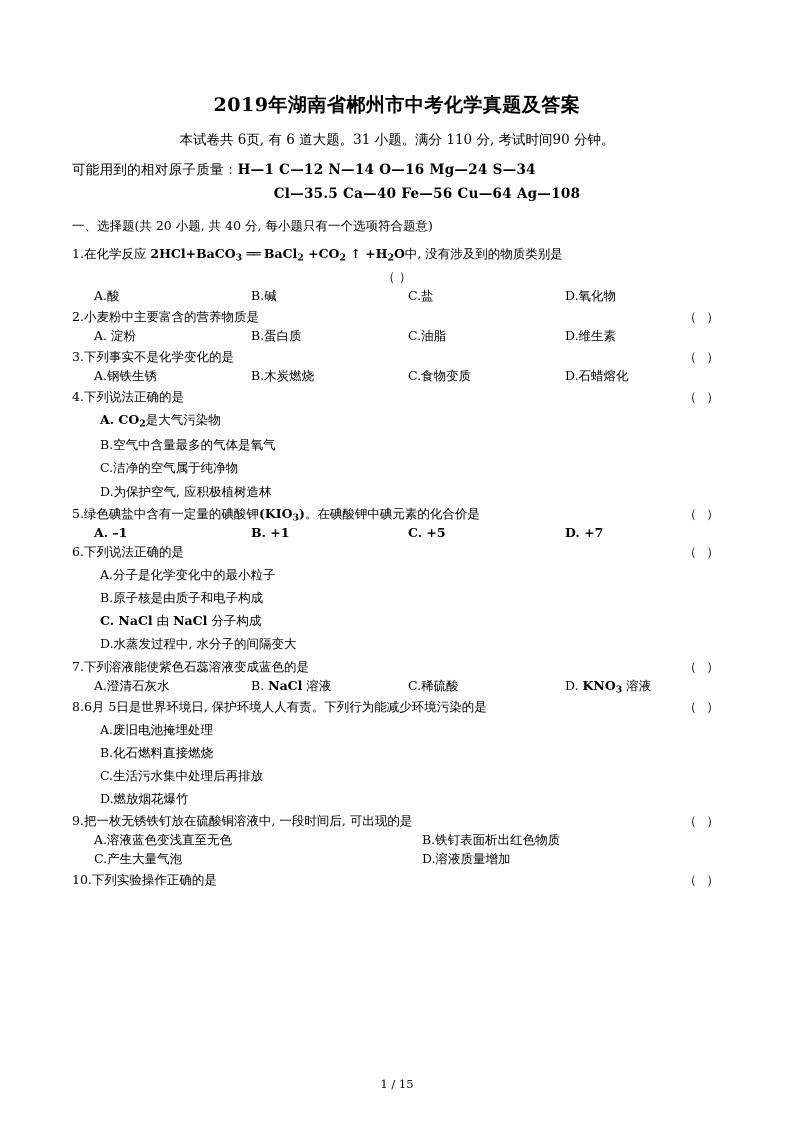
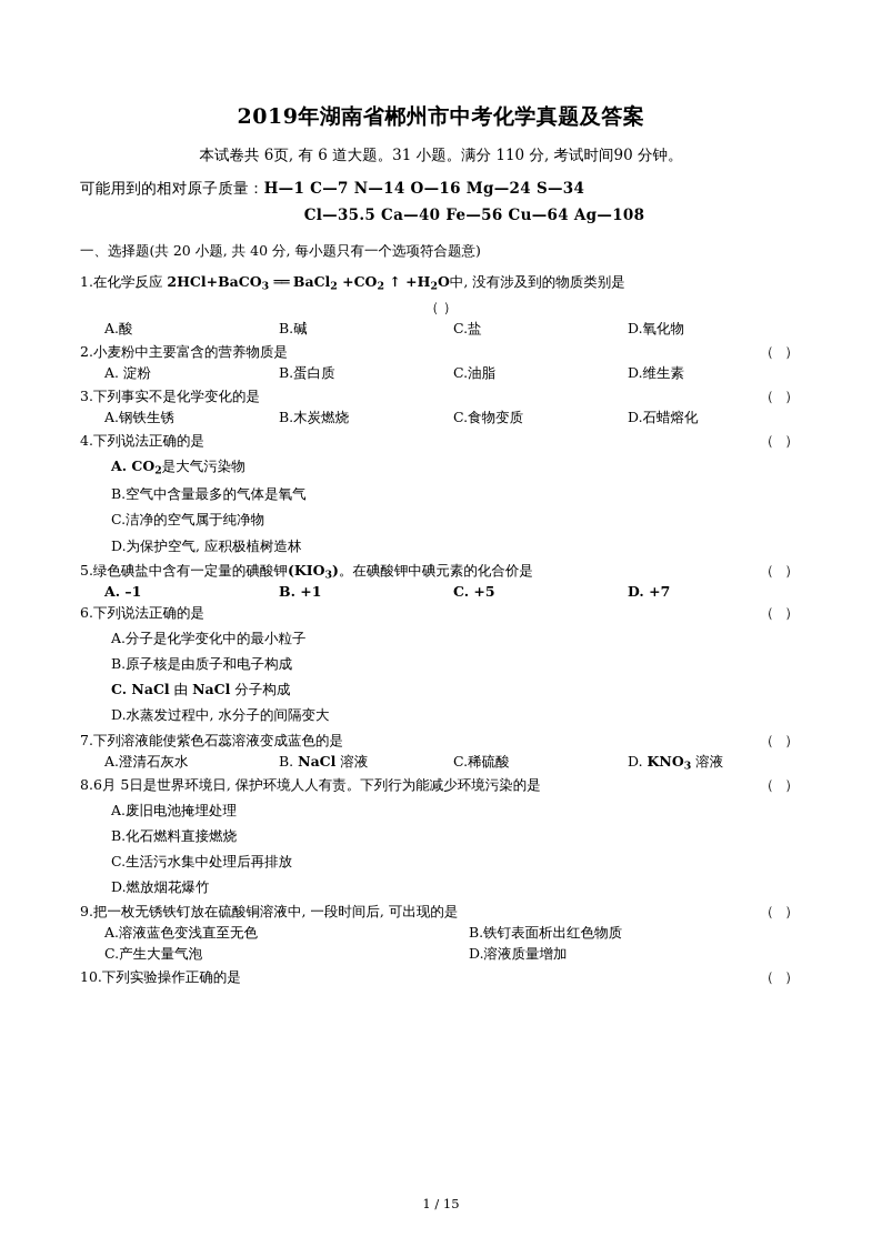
  2019年湖南省郴州市中考化学真题及答案
  本试卷共 6页, 有 6 道大题。31 小题。满分 110 分, 考试时间90 分钟。
- 可能用到的相对原子质量：H—1 C—12 N—14 O—16 Mg—24 S—34
+ 可能用到的相对原子质量：H—1 C—7 N—14 O—16 Mg—24 S—34
  Cl—35.5 Ca—40 Fe—56 Cu—64 Ag—108
  一、选择题(共 20 小题, 共 40 分, 每小题只有一个选项符合题意)
  1.在化学反应 2HCl+BaCO3 ══ BaCl2 +CO2 ↑ +H2O中, 没有涉及到的物质类别是
  （ ）
  A.酸
  B.碱
  C.盐
  D.氧化物
  2.小麦粉中主要富含的营养物质是
  （ ）
  A. 淀粉
  B.蛋白质
  C.油脂
  D.维生素
  3.下列事实不是化学变化的是
  （ ）
  A.钢铁生锈
  B.木炭燃烧
  C.食物变质
  D.石蜡熔化
  4.下列说法正确的是
  （ ）
  A. CO2是大气污染物
  B.空气中含量最多的气体是氧气
  C.洁净的空气属于纯净物
  D.为保护空气, 应积极植树造林
  5.绿色碘盐中含有一定量的碘酸钾(KIO3)。在碘酸钾中碘元素的化合价是
  （ ）
  A. –1
  B. +1
  C. +5
  D. +7
  6.下列说法正确的是
  （ ）
  A.分子是化学变化中的最小粒子
  B.原子核是由质子和电子构成
  C. NaCl 由 NaCl 分子构成
  D.水蒸发过程中, 水分子的间隔变大
  7.下列溶液能使紫色石蕊溶液变成蓝色的是
  （ ）
  A.澄清石灰水
  B. NaCl 溶液
  C.稀硫酸
  D. KNO3 溶液
  8.6月 5日是世界环境日, 保护环境人人有责。下列行为能减少环境污染的是
  （ ）
  A.废旧电池掩埋处理
  B.化石燃料直接燃烧
  C.生活污水集中处理后再排放
  D.燃放烟花爆竹
  9.把一枚无锈铁钉放在硫酸铜溶液中, 一段时间后, 可出现的是
  （ ）
  A.溶液蓝色变浅直至无色
  B.铁钉表面析出红色物质
  C.产生大量气泡
  D.溶液质量增加
  10.下列实验操作正确的是
  （ ）
  1 / 15
